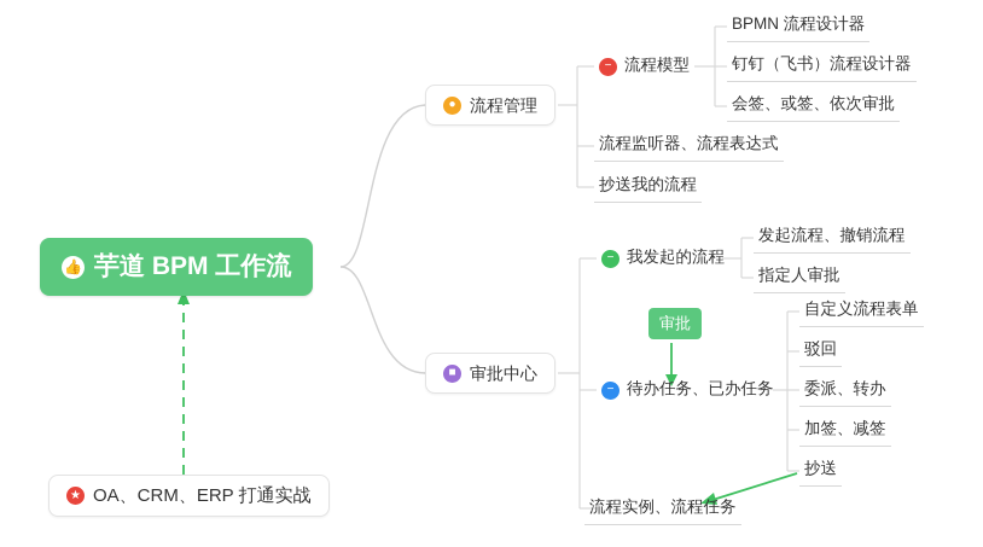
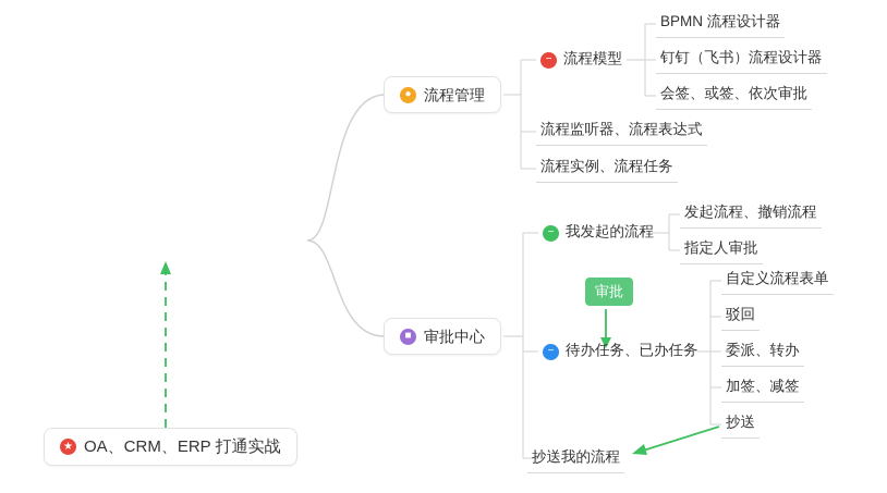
- 👍
- 芋道 BPM 工作流
  ●
  流程管理
  −
  流程模型
  BPMN 流程设计器
  钉钉（飞书）流程设计器
  会签、或签、依次审批
  流程监听器、流程表达式
- 抄送我的流程
+ 流程实例、流程任务
  ■
  审批中心
  −
  我发起的流程
  发起流程、撤销流程
  指定人审批
  −
  待办任务、已办任务
  自定义流程表单
  驳回
  委派、转办
  加签、减签
  抄送
- 流程实例、流程任务
+ 抄送我的流程
  审批
  ★
  OA、CRM、ERP 打通实战
